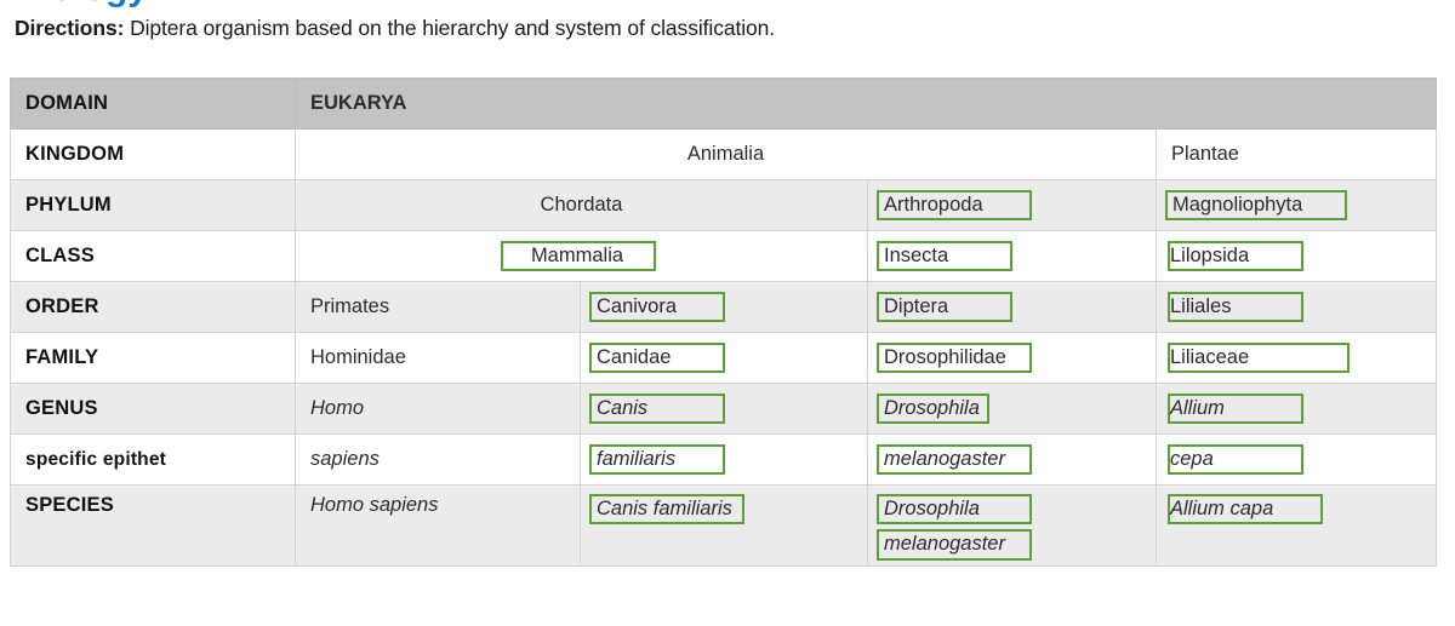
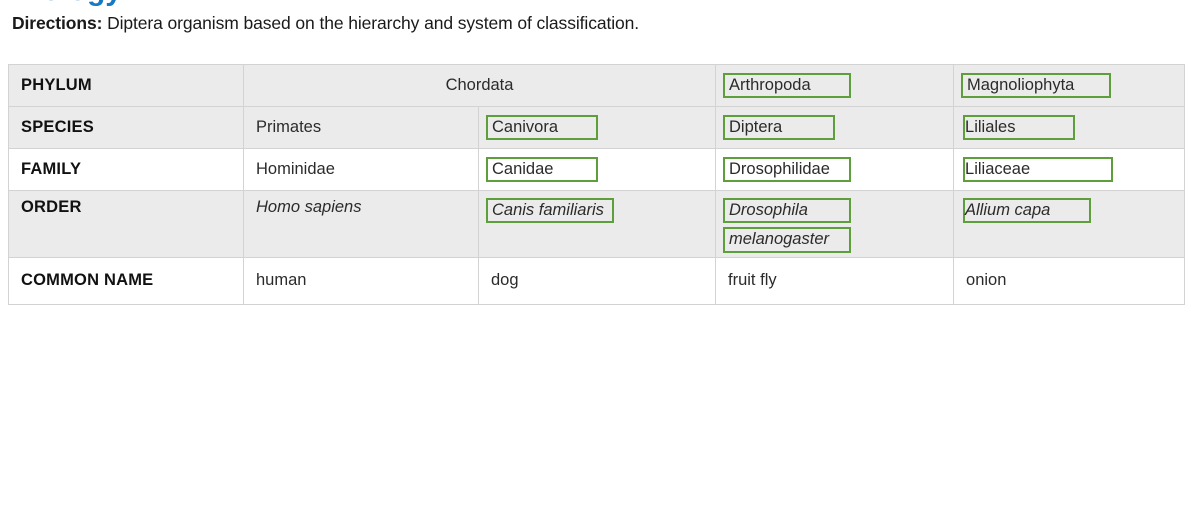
  Directions: Diptera organism based on the hierarchy and system of classification.
- DOMAIN	EUKARYA
- KINGDOM	Animalia	Plantae
  PHYLUM	Chordata	Arthropoda	Magnoliophyta
- CLASS	Mammalia	Insecta	Lilopsida
- ORDER	Primates	Canivora	Diptera	Liliales
+ SPECIES	Primates	Canivora	Diptera	Liliales
  FAMILY	Hominidae	Canidae	Drosophilidae	Liliaceae
- GENUS	Homo	Canis	Drosophila	Allium
- specific epithet	sapiens	familiaris	melanogaster	cepa
- SPECIES	Homo sapiens	Canis familiaris	Drosophilamelanogaster	Allium capa
+ ORDER	Homo sapiens	Canis familiaris	Drosophilamelanogaster	Allium capa
+ COMMON NAME	human	dog	fruit fly	onion
